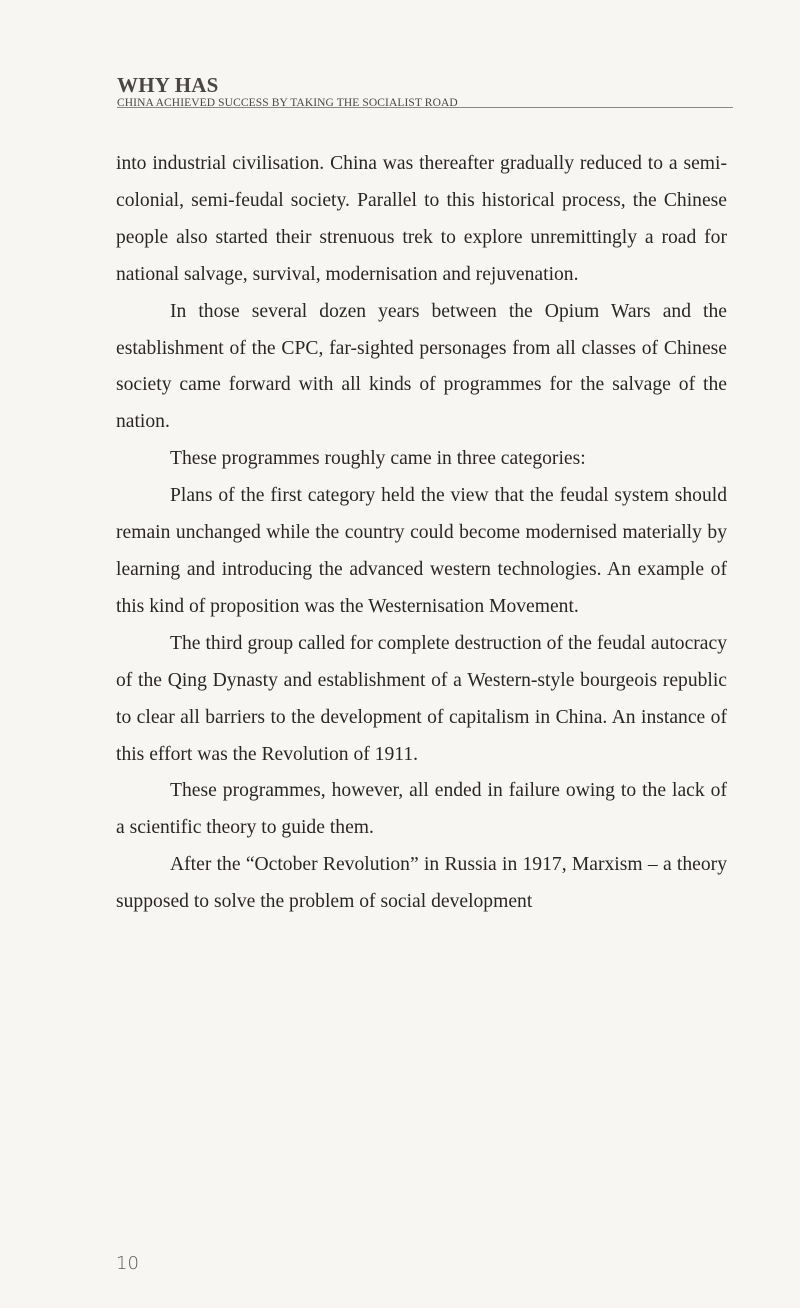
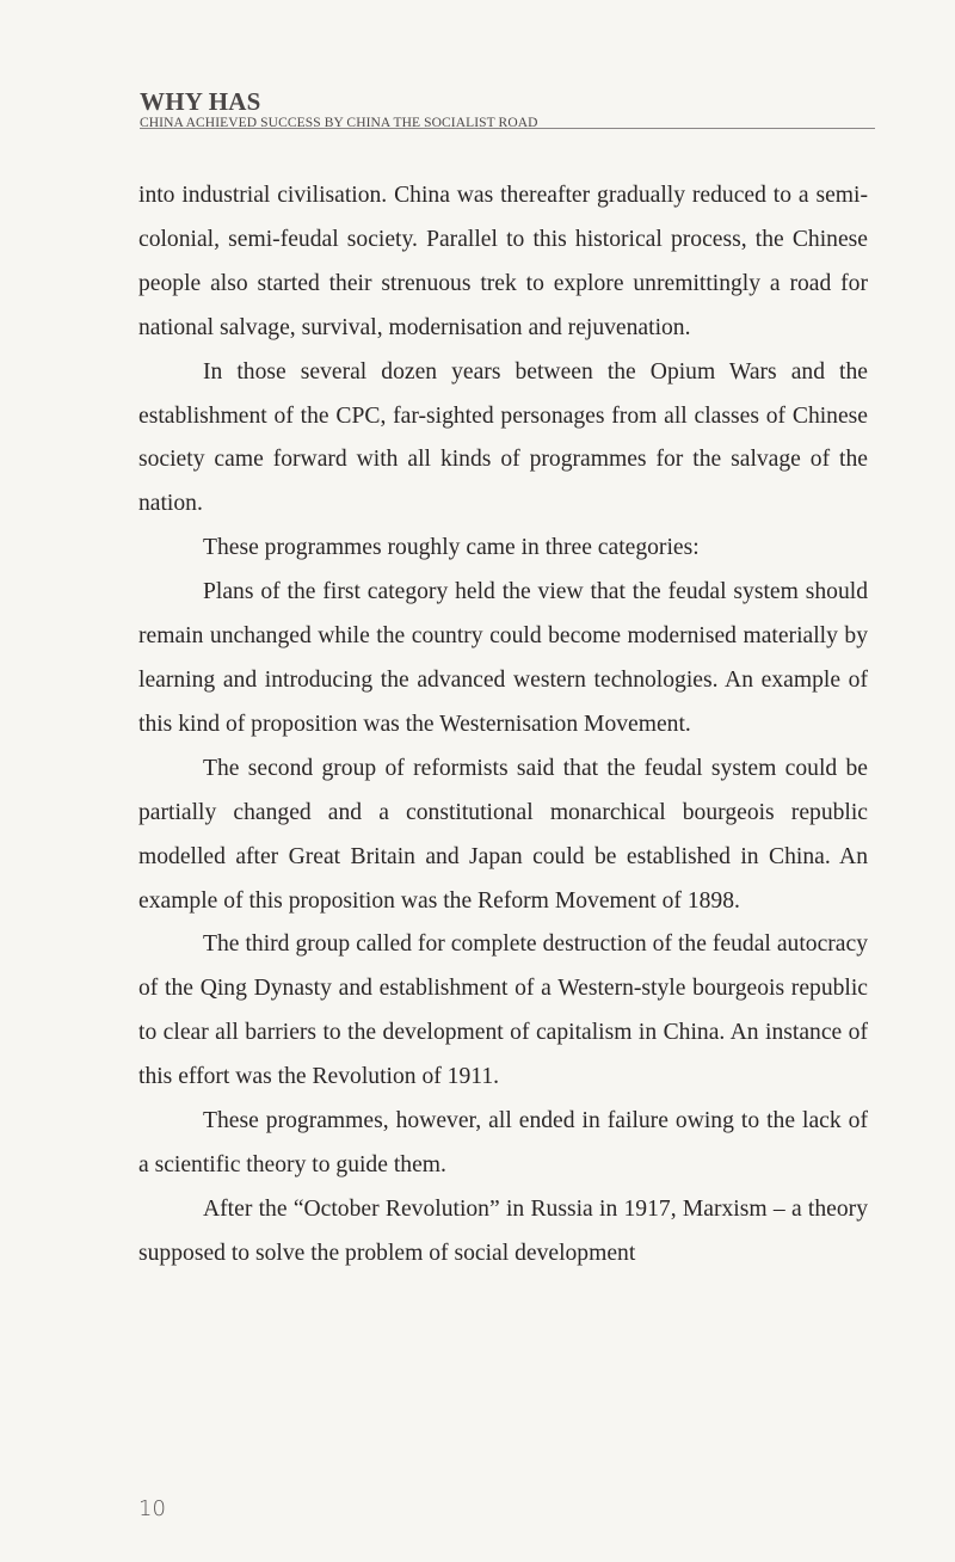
  WHY HAS
- CHINA ACHIEVED SUCCESS BY TAKING THE SOCIALIST ROAD
+ CHINA ACHIEVED SUCCESS BY CHINA THE SOCIALIST ROAD
  into industrial civilisation. China was thereafter gradually reduced to a semi-colonial, semi-feudal society. Parallel to this historical process, the Chinese people also started their strenuous trek to explore unremittingly a road for national salvage, survival, modernisation and rejuvenation.
  In those several dozen years between the Opium Wars and the establishment of the CPC, far-sighted personages from all classes of Chinese society came forward with all kinds of programmes for the salvage of the nation.
  These programmes roughly came in three categories:
  Plans of the first category held the view that the feudal system should remain unchanged while the country could become modernised materially by learning and introducing the advanced western technologies. An example of this kind of proposition was the Westernisation Movement.
+ The second group of reformists said that the feudal system could be partially changed and a constitutional monarchical bourgeois republic modelled after Great Britain and Japan could be established in China. An example of this proposition was the Reform Movement of 1898.
  The third group called for complete destruction of the feudal autocracy of the Qing Dynasty and establishment of a Western-style bourgeois republic to clear all barriers to the development of capitalism in China. An instance of this effort was the Revolution of 1911.
  These programmes, however, all ended in failure owing to the lack of a scientific theory to guide them.
  After the “October Revolution” in Russia in 1917, Marxism – a theory supposed to solve the problem of social development
  10
